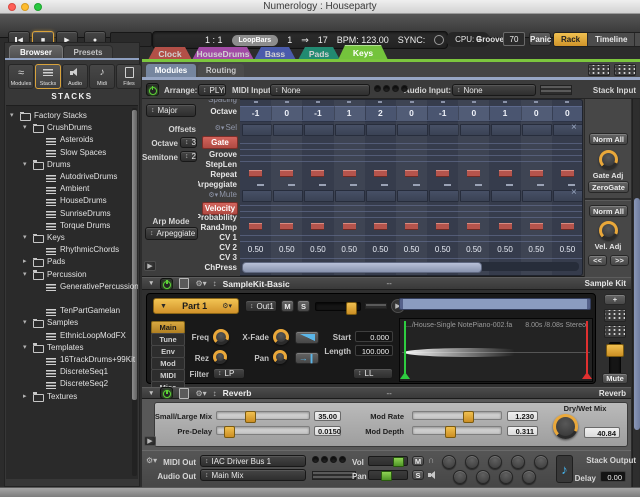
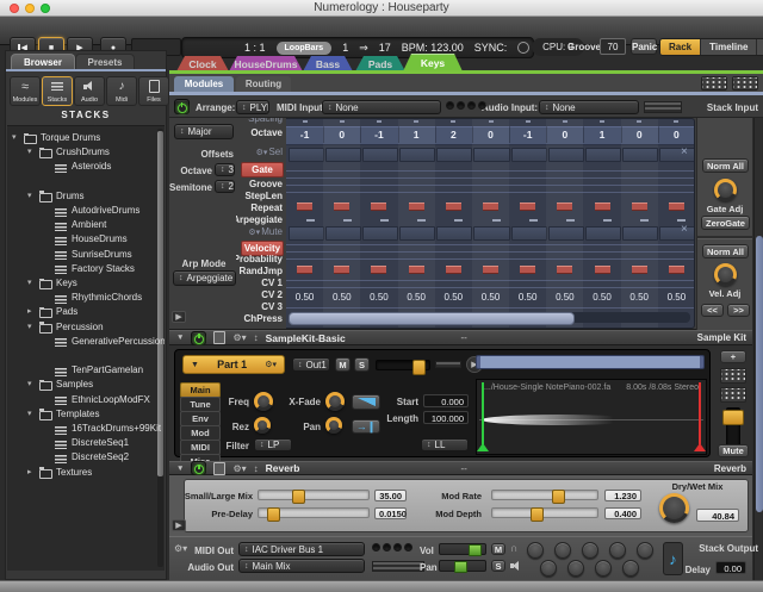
  Numerology : Houseparty
  1 : 1
  1
  ⇒
  17
  BPM: 123.00
  SYNC:
  CPU: 9
  Groove
  70
  Panic
  Rack
  Timeline
  Browser
  Presets
  STACKS
- Factory Stacks
+ Torque Drums
  CrushDrums
  Asteroids
- Slow Spaces
  Drums
  AutodriveDrums
  Ambient
  HouseDrums
  SunriseDrums
- Torque Drums
+ Factory Stacks
  Keys
  RhythmicChords
  Pads
  Percussion
  GenerativePercussion
  TenPartGamelan
  Samples
  EthnicLoopModFX
  Templates
  16TrackDrums+99Kit
  DiscreteSeq1
  DiscreteSeq2
  Textures
  Clock
  HouseDrums
  Bass
  Pads
  Keys
  Modules
  Routing
  Arrange:
  PLY
  MIDI Inpu
  None
  udio Input:
  None
  Stack Input
  Major
  Offsets
  Octave
  3
  Semitone
  2
  Arp Mode
  Arpeggiate
  Spacing
  Octave
  Gate
  Groove
  StepLen
  Repeat
  Arpeggiate
  Velocity
  Probability
  RandJmp
  CV 1
  CV 2
  CV 3
  ChPress
  -1
  0.50
  0
  0.50
  -1
  0.50
  1
  0.50
  2
  0.50
  0
  0.50
  -1
  0.50
  0
  0.50
  1
  0.50
  0
  0.50
  0
  0.50
  ×
  ×
  Norm All
  Gate Adj
  ZeroGate
  Norm All
  Vel. Adj
  <<
  >>
  ⚙▾
  ↕
  SampleKit-Basic
  --
  Sample Kit
  Part 1
  Out1
  M
  S
  Main
  Tune
  Env
  Mod
  MIDI
  Freq
  X-Fade
  Start
  0.000
  Length
  100.000
  Rez
  Pan
  →❙
  Filter
  LP
  LL
  +
  Mute
  ⚙▾
  ↕
  Reverb
  --
  Reverb
  Dry/Wet Mix
  40.84
  ⚙▾
  MIDI Out
  IAC Driver Bus 1
  Audio Out
  Main Mix
  Vol
  M
  ∩
  Pan
  S
  ♪
  Stack Output
  Delay
  0.00
  Small/Large Mix
  35.00
  Pre-Delay
  0.0150
  Mod Rate
  1.230
  Mod Depth
- 0.311
+ 0.400
